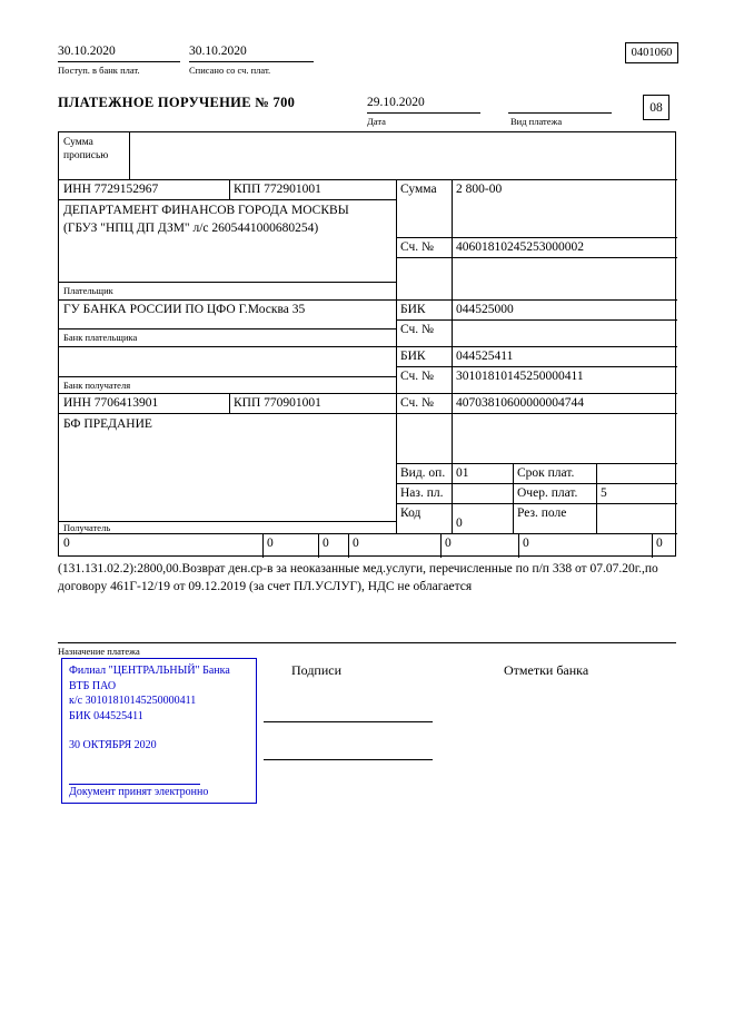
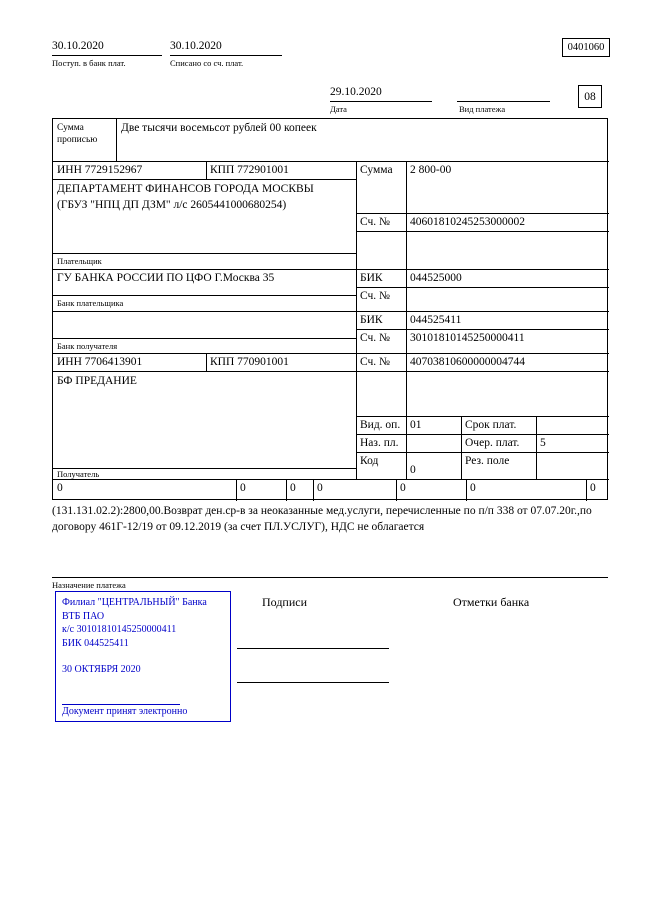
  30.10.2020
  Поступ. в банк плат.
  30.10.2020
  Списано со сч. плат.
  0401060
- ПЛАТЕЖНОЕ ПОРУЧЕНИЕ № 700
  29.10.2020
  Дата
  Вид платежа
  08
  Сумма прописью
+ Две тысячи восемьсот рублей 00 копеек
  ИНН 7729152967
  КПП 772901001
  Сумма
  2 800-00
  ДЕПАРТАМЕНТ ФИНАНСОВ ГОРОДА МОСКВЫ (ГБУЗ "НПЦ ДП ДЗМ" л/с 2605441000680254)
  Сч. №
  40601810245253000002
  Плательщик
  ГУ БАНКА РОССИИ ПО ЦФО Г.Москва 35
  БИК
  044525000
  Сч. №
  Банк плательщика
  БИК
  044525411
  Сч. №
  30101810145250000411
  Банк получателя
  ИНН 7706413901
  КПП 770901001
  Сч. №
  40703810600000004744
  БФ ПРЕДАНИЕ
  Вид. оп.
  01
  Срок плат.
  Наз. пл.
  Очер. плат.
  5
  Код
  Рез. поле
  0
  Получатель
  0
  0
  0
  0
  0
  0
  0
  (131.131.02.2):2800,00.Возврат ден.ср-в за неоказанные мед.услуги, перечисленные по п/п 338 от 07.07.20г.,по договору 461Г-12/19 от 09.12.2019 (за счет ПЛ.УСЛУГ), НДС не облагается
  Назначение платежа
  Подписи
  Отметки банка
  Филиал "ЦЕНТРАЛЬНЫЙ" Банка
  ВТБ ПАО
  к/с 30101810145250000411
  БИК 044525411
  30 ОКТЯБРЯ 2020
  Документ принят электронно
